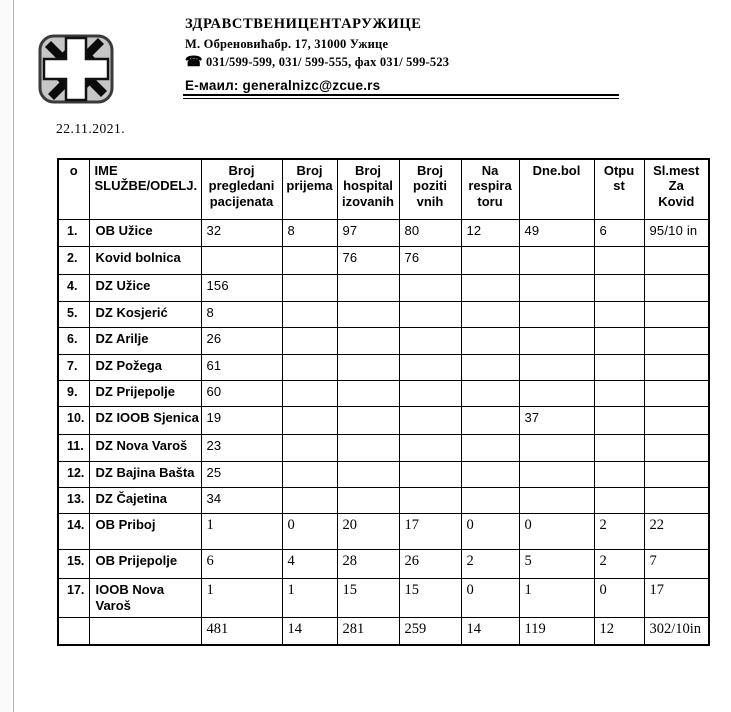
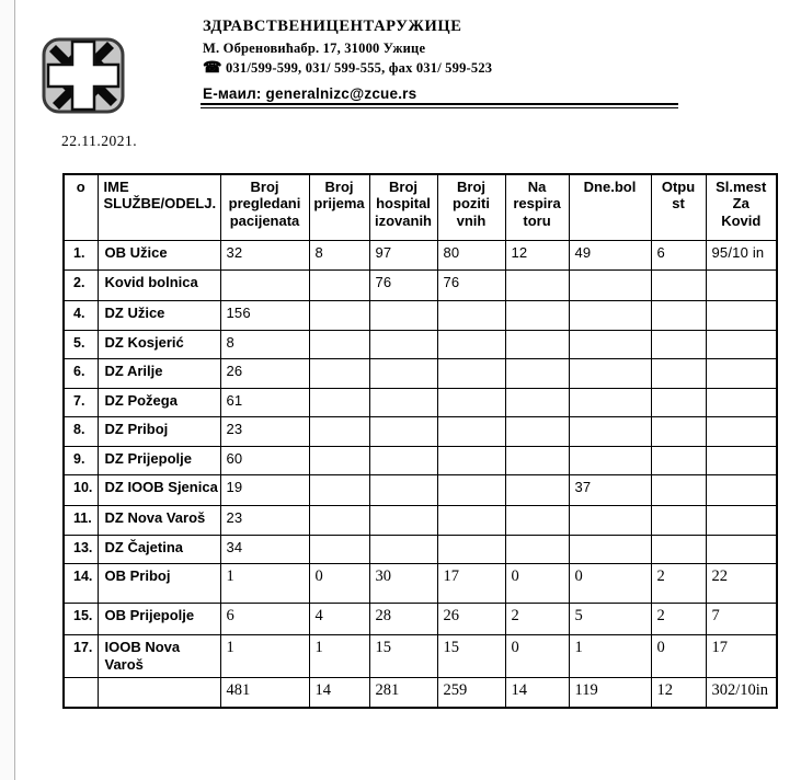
  ЗДРАВСТВЕНИЦЕНТАРУЖИЦЕ
  М. Обреновићабр. 17, 31000 Ужице
  ☎ 031/599-599, 031/ 599-555, фах 031/ 599-523
  Е-маил: generalnizc@zcue.rs
  22.11.2021.
  o	IME SLUŽBE/ODELJ.	Broj pregledani pacijenata	Broj prijema	Broj hospital izovanih	Broj poziti vnih	Na respira toru	Dne.bol	Otpu st	Sl.mest Za Kovid
  1.	OB Užice	32	8	97	80	12	49	6	95/10 in
  2.	Kovid bolnica			76	76
  4.	DZ Užice	156
  5.	DZ Kosjerić	8
  6.	DZ Arilje	26
  7.	DZ Požega	61
+ 8.	DZ Priboj	23
  9.	DZ Prijepolje	60
  10.	DZ IOOB Sjenica	19					37
  11.	DZ Nova Varoš	23
- 12.	DZ Bajina Bašta	25
  13.	DZ Čajetina	34
- 14.	OB Priboj	1	0	20	17	0	0	2	22
+ 14.	OB Priboj	1	0	30	17	0	0	2	22
  15.	OB Prijepolje	6	4	28	26	2	5	2	7
  17.	IOOB Nova Varoš	1	1	15	15	0	1	0	17
  		481	14	281	259	14	119	12	302/10in
